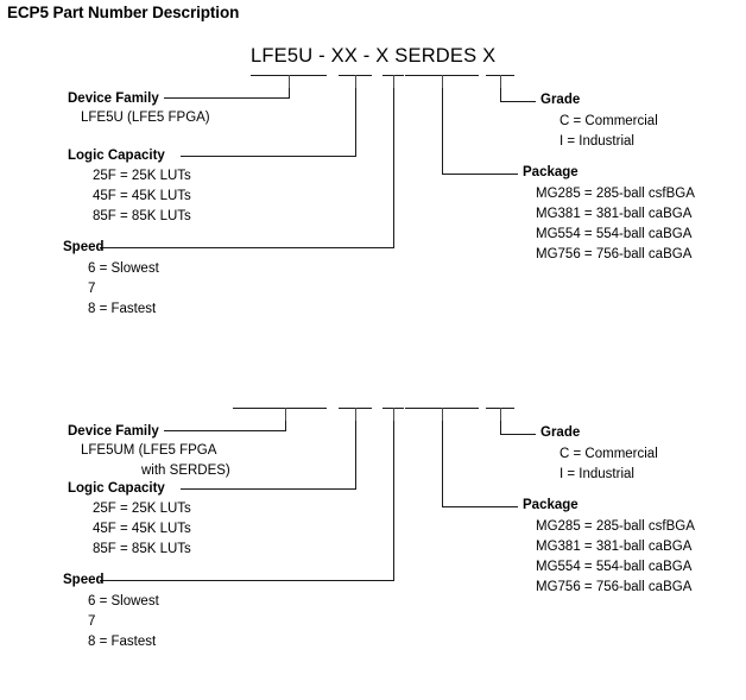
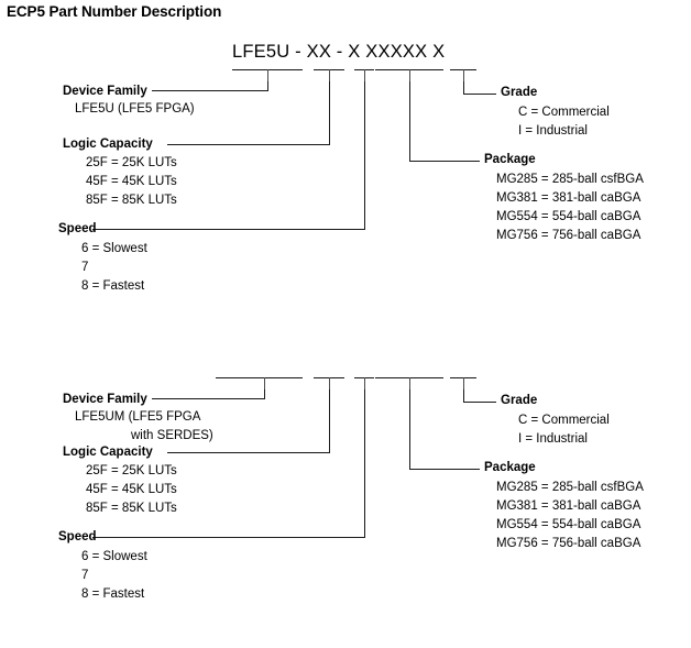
  ECP5 Part Number Description
- LFE5U - XX - X SERDES X
+ LFE5U - XX - X XXXXX X
  Device Family
  LFE5U (LFE5 FPGA)
  Logic Capacity
  25F = 25K LUTs
  45F = 45K LUTs
  85F = 85K LUTs
  Speed
  6 = Slowest
  7
  8 = Fastest
  Grade
  C = Commercial
  I = Industrial
  Package
  MG285 = 285-ball csfBGA
  MG381 = 381-ball caBGA
  MG554 = 554-ball caBGA
  MG756 = 756-ball caBGA
  Device Family
  LFE5UM (LFE5 FPGA
  with SERDES)
  Logic Capacity
  25F = 25K LUTs
  45F = 45K LUTs
  85F = 85K LUTs
  Speed
  6 = Slowest
  7
  8 = Fastest
  Grade
  C = Commercial
  I = Industrial
  Package
  MG285 = 285-ball csfBGA
  MG381 = 381-ball caBGA
  MG554 = 554-ball caBGA
  MG756 = 756-ball caBGA
